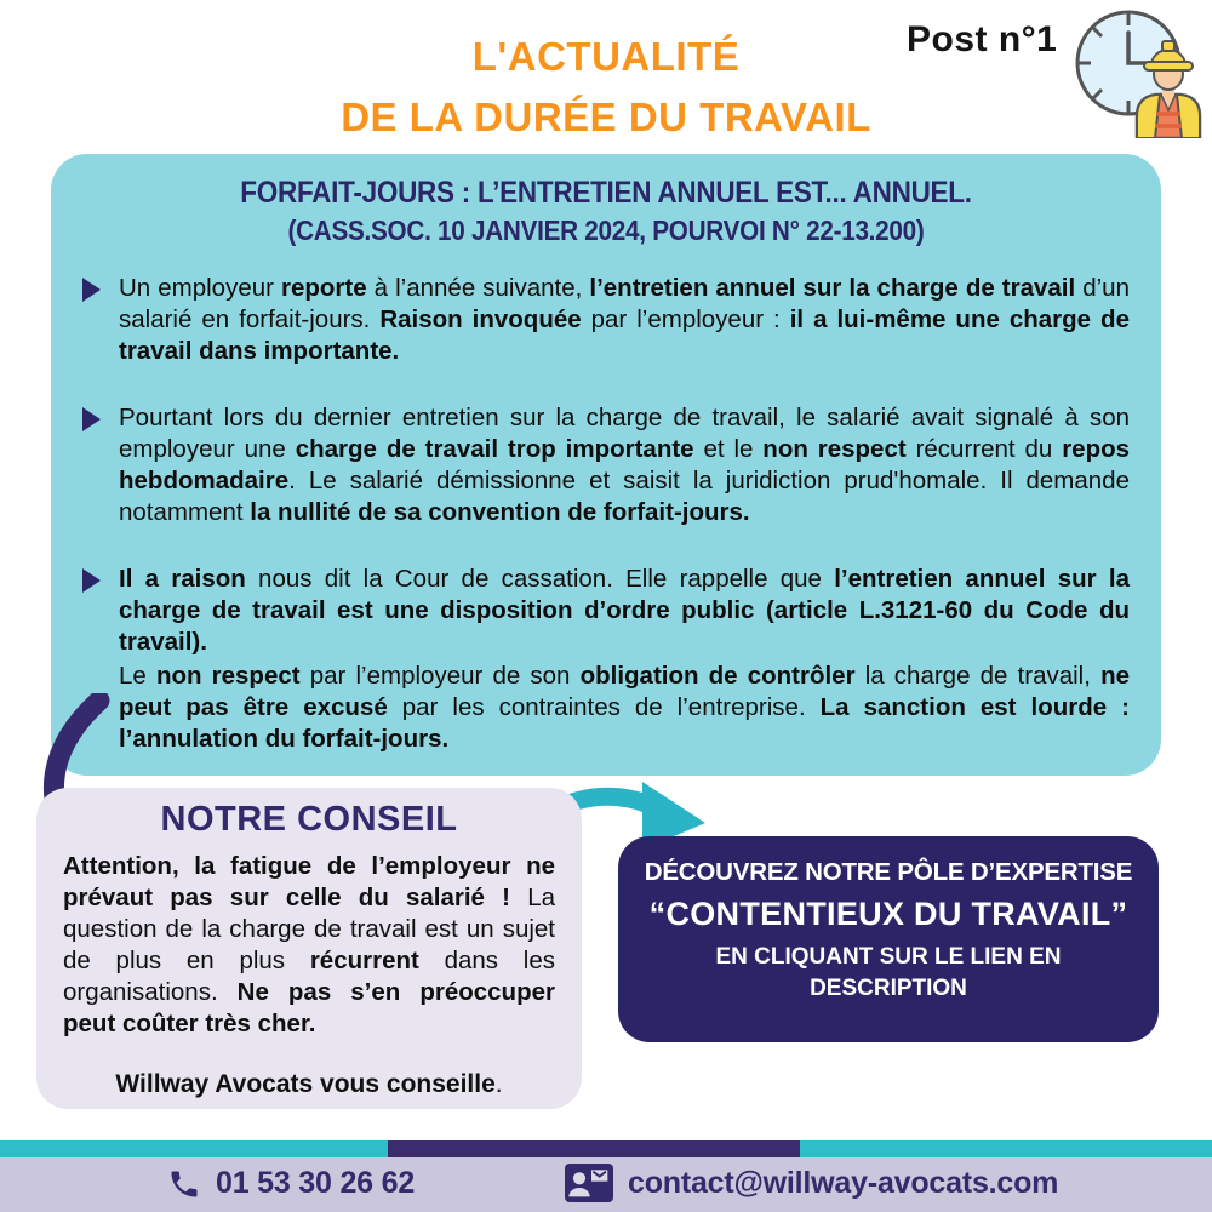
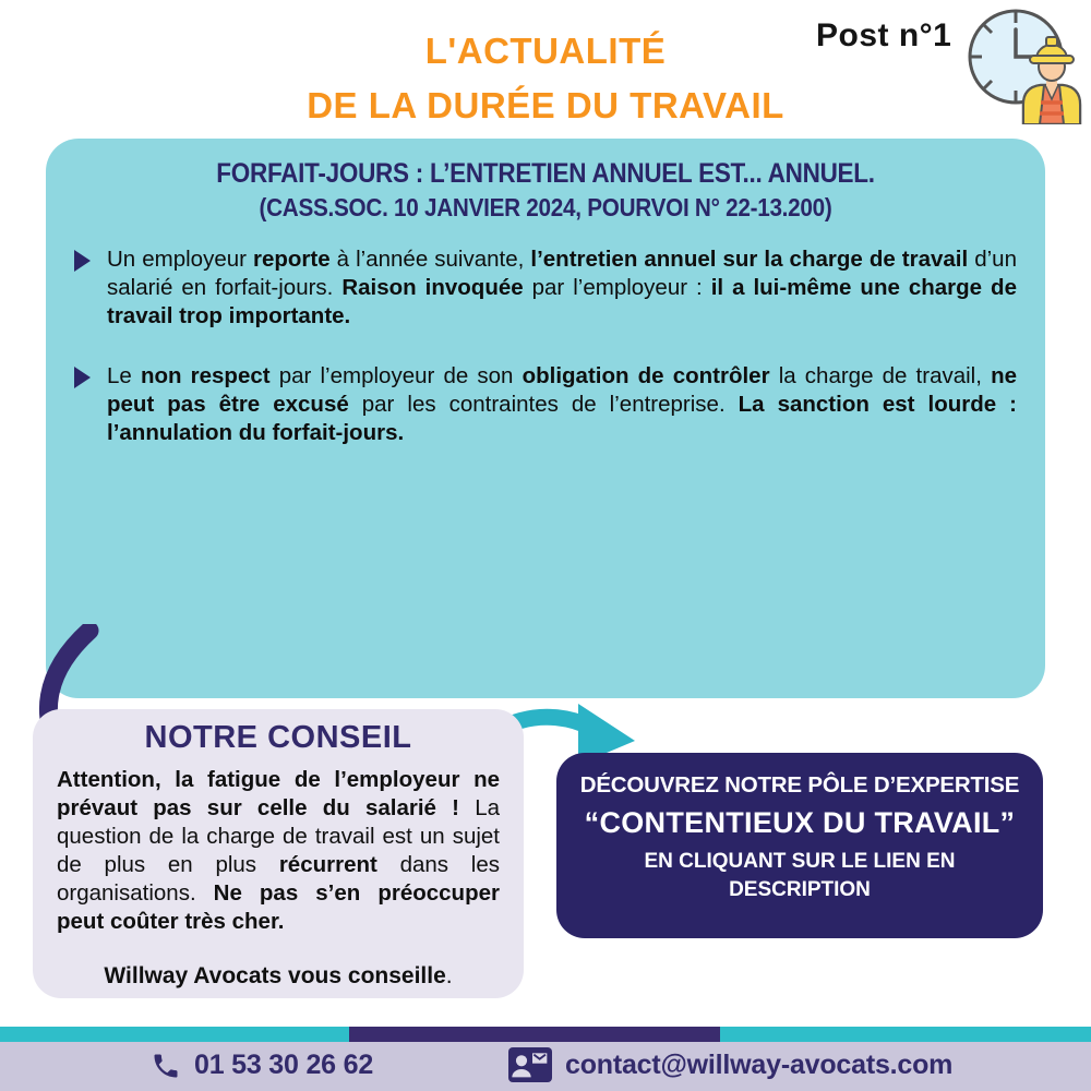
  L'ACTUALITÉ
  DE LA DURÉE DU TRAVAIL
  Post n°1
  FORFAIT-JOURS : L’ENTRETIEN ANNUEL EST... ANNUEL.
  (CASS.SOC. 10 JANVIER 2024, POURVOI N° 22-13.200)
- Un employeur reporte à l’année suivante, l’entretien annuel sur la charge de travail d’un salarié en forfait-jours. Raison invoquée par l’employeur : il a lui-même une charge de travail dans importante.
+ Un employeur reporte à l’année suivante, l’entretien annuel sur la charge de travail d’un salarié en forfait-jours. Raison invoquée par l’employeur : il a lui-même une charge de travail trop importante.
- Pourtant lors du dernier entretien sur la charge de travail, le salarié avait signalé à son employeur une charge de travail trop importante et le non respect récurrent du repos hebdomadaire. Le salarié démissionne et saisit la juridiction prud'homale. Il demande notamment la nullité de sa convention de forfait-jours.
- Il a raison nous dit la Cour de cassation. Elle rappelle que l’entretien annuel sur la charge de travail est une disposition d’ordre public (article L.3121-60 du Code du travail).
  Le non respect par l’employeur de son obligation de contrôler la charge de travail, ne peut pas être excusé par les contraintes de l’entreprise. La sanction est lourde : l’annulation du forfait-jours.
  NOTRE CONSEIL
  Attention, la fatigue de l’employeur ne prévaut pas sur celle du salarié ! La question de la charge de travail est un sujet de plus en plus récurrent dans les organisations. Ne pas s’en préoccuper peut coûter très cher.
  Willway Avocats vous conseille.
  DÉCOUVREZ NOTRE PÔLE D’EXPERTISE
  “CONTENTIEUX DU TRAVAIL”
  EN CLIQUANT SUR LE LIEN EN DESCRIPTION
  01 53 30 26 62
  contact@willway-avocats.com
